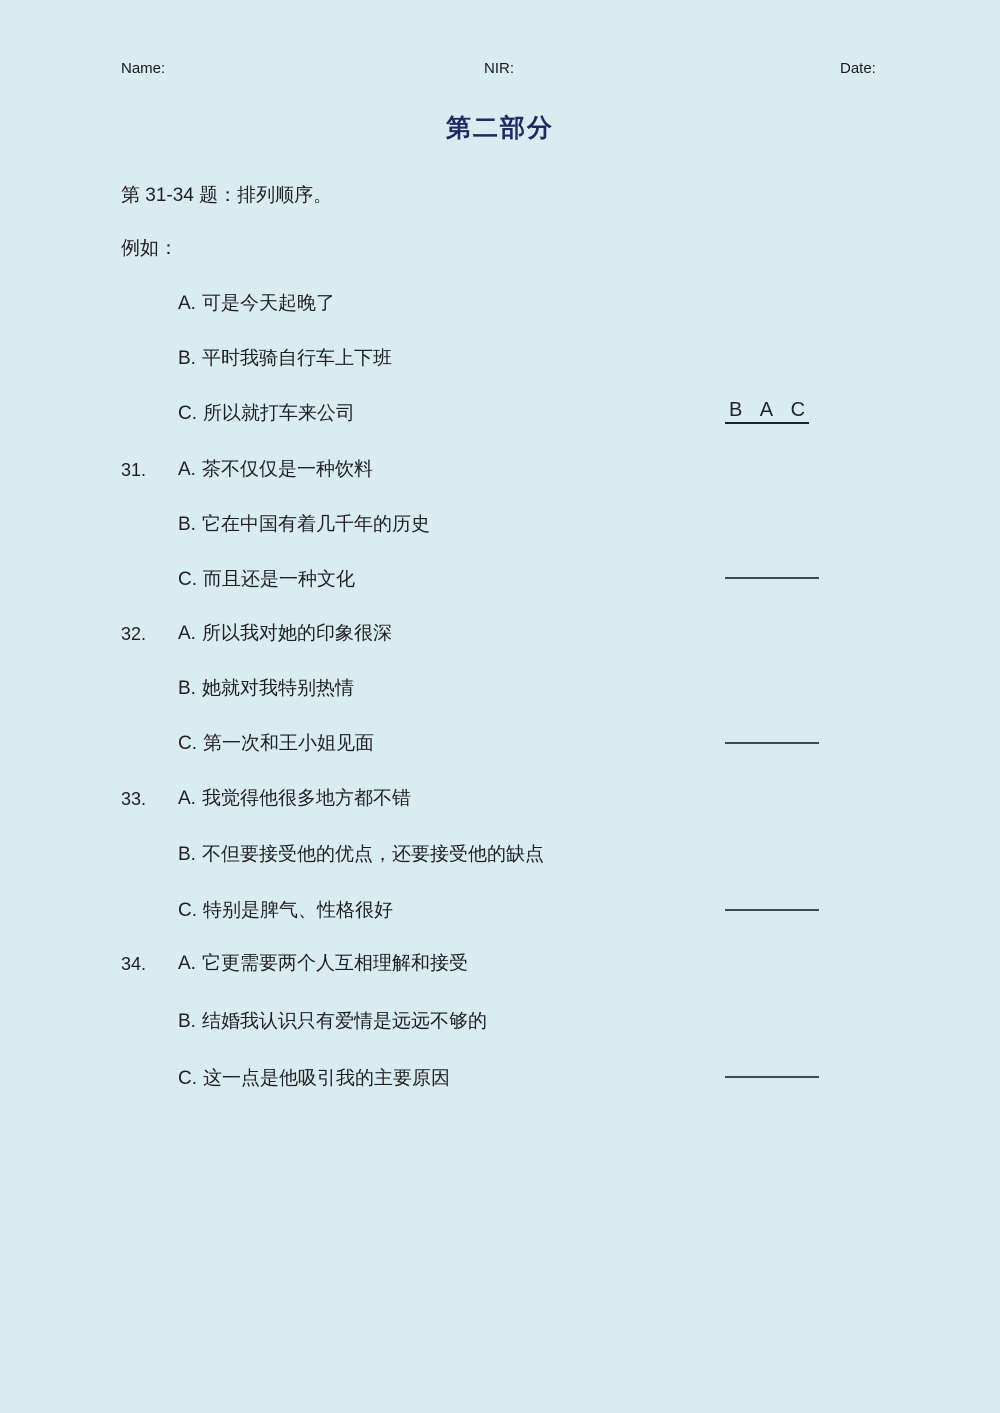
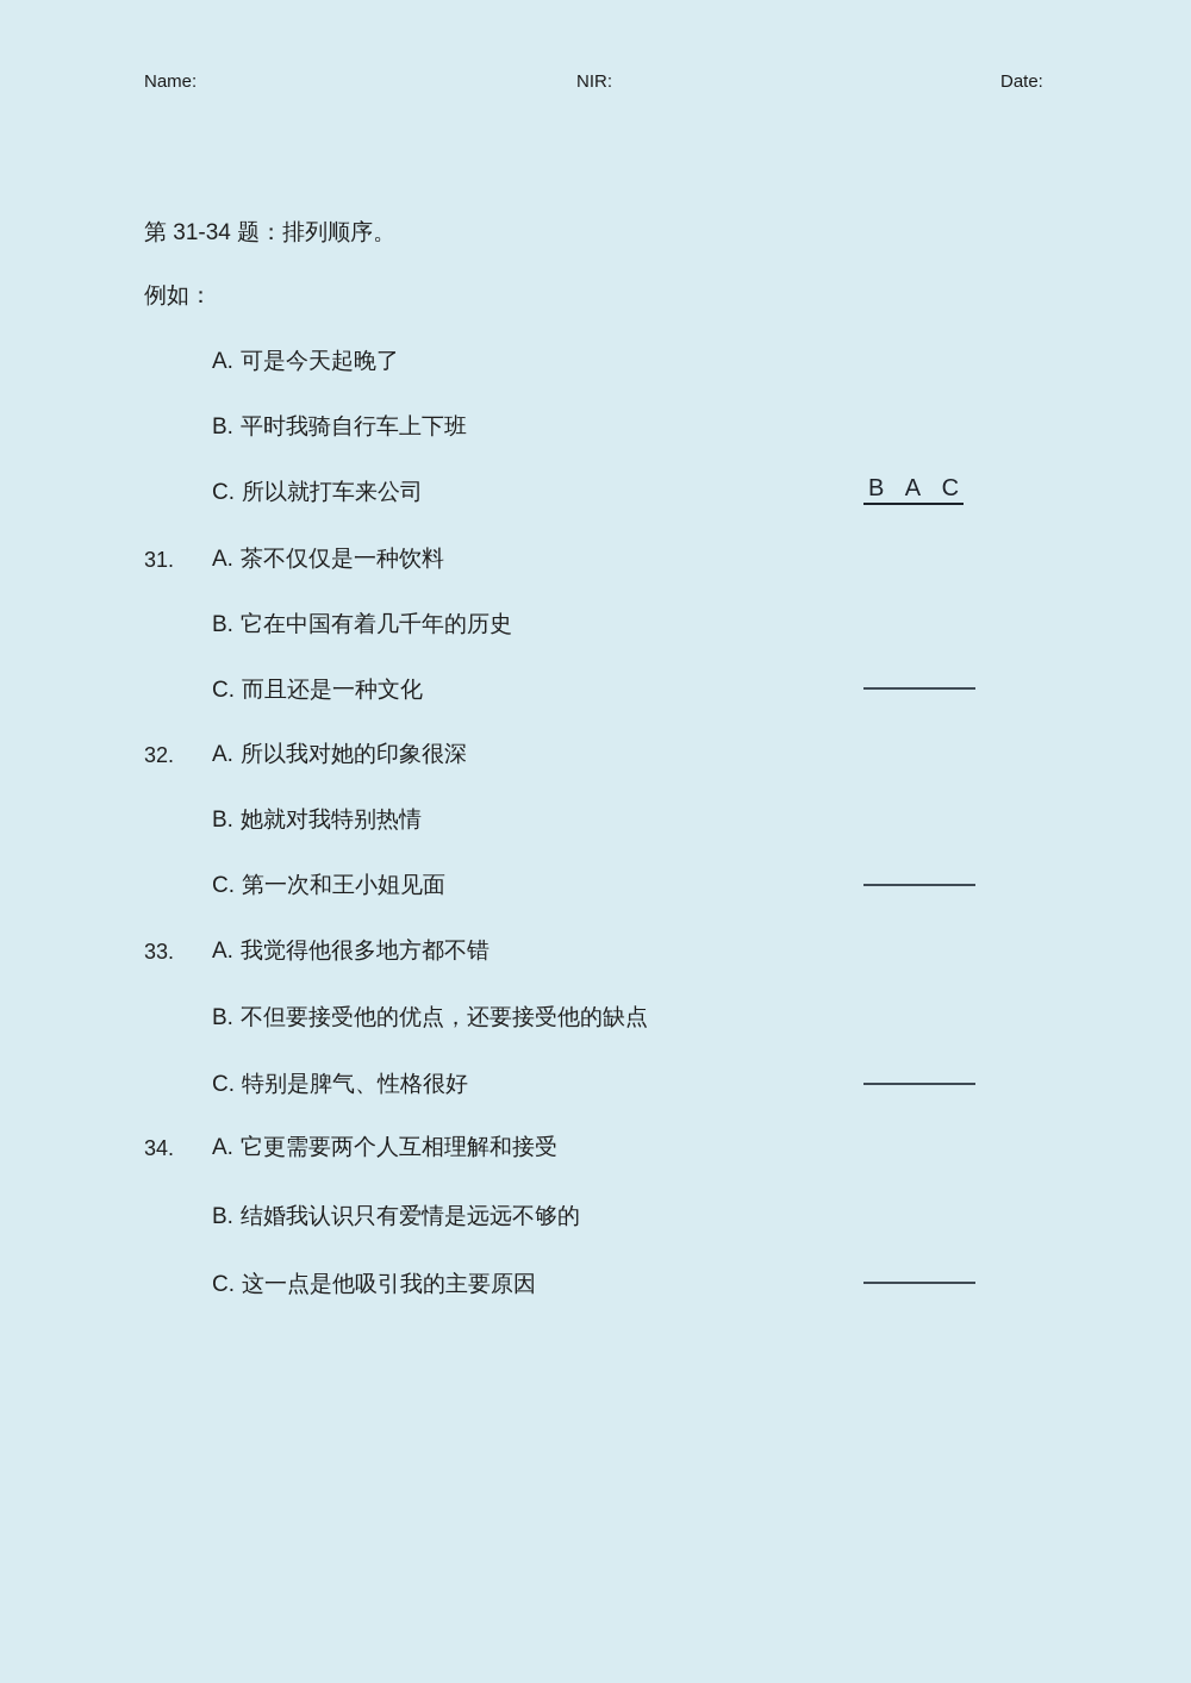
  Name:
  NIR:
  Date:
- 第二部分
  第 31-34 题：排列顺序。
  例如：
  A. 可是今天起晚了
  B. 平时我骑自行车上下班
  C. 所以就打车来公司
  B A C
  31.
  A. 茶不仅仅是一种饮料
  B. 它在中国有着几千年的历史
  C. 而且还是一种文化
  32.
  A. 所以我对她的印象很深
  B. 她就对我特别热情
  C. 第一次和王小姐见面
  33.
  A. 我觉得他很多地方都不错
  B. 不但要接受他的优点，还要接受他的缺点
  C. 特别是脾气、性格很好
  34.
  A. 它更需要两个人互相理解和接受
  B. 结婚我认识只有爱情是远远不够的
  C. 这一点是他吸引我的主要原因
